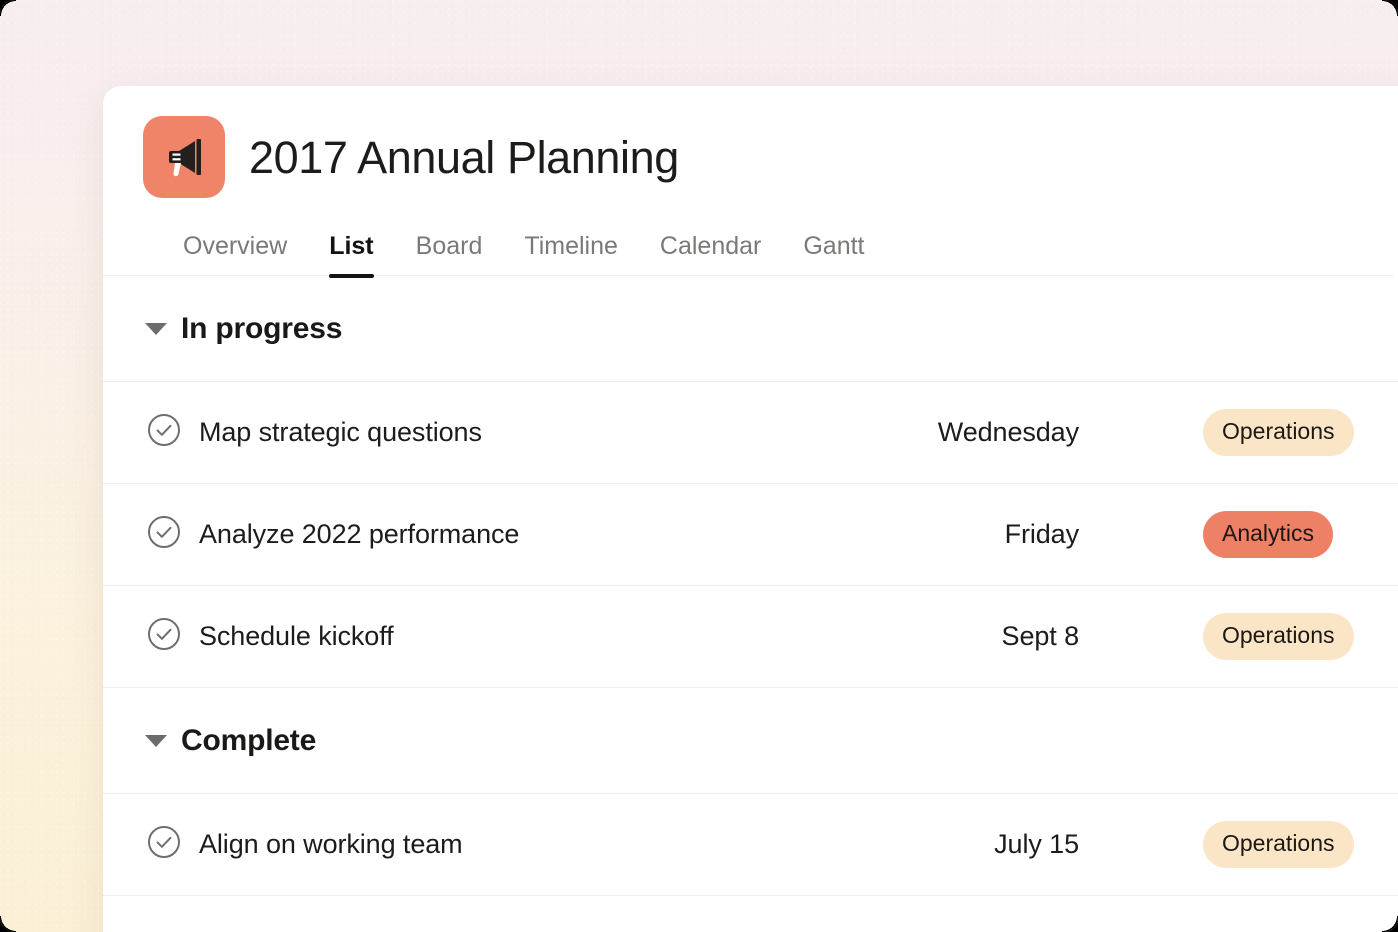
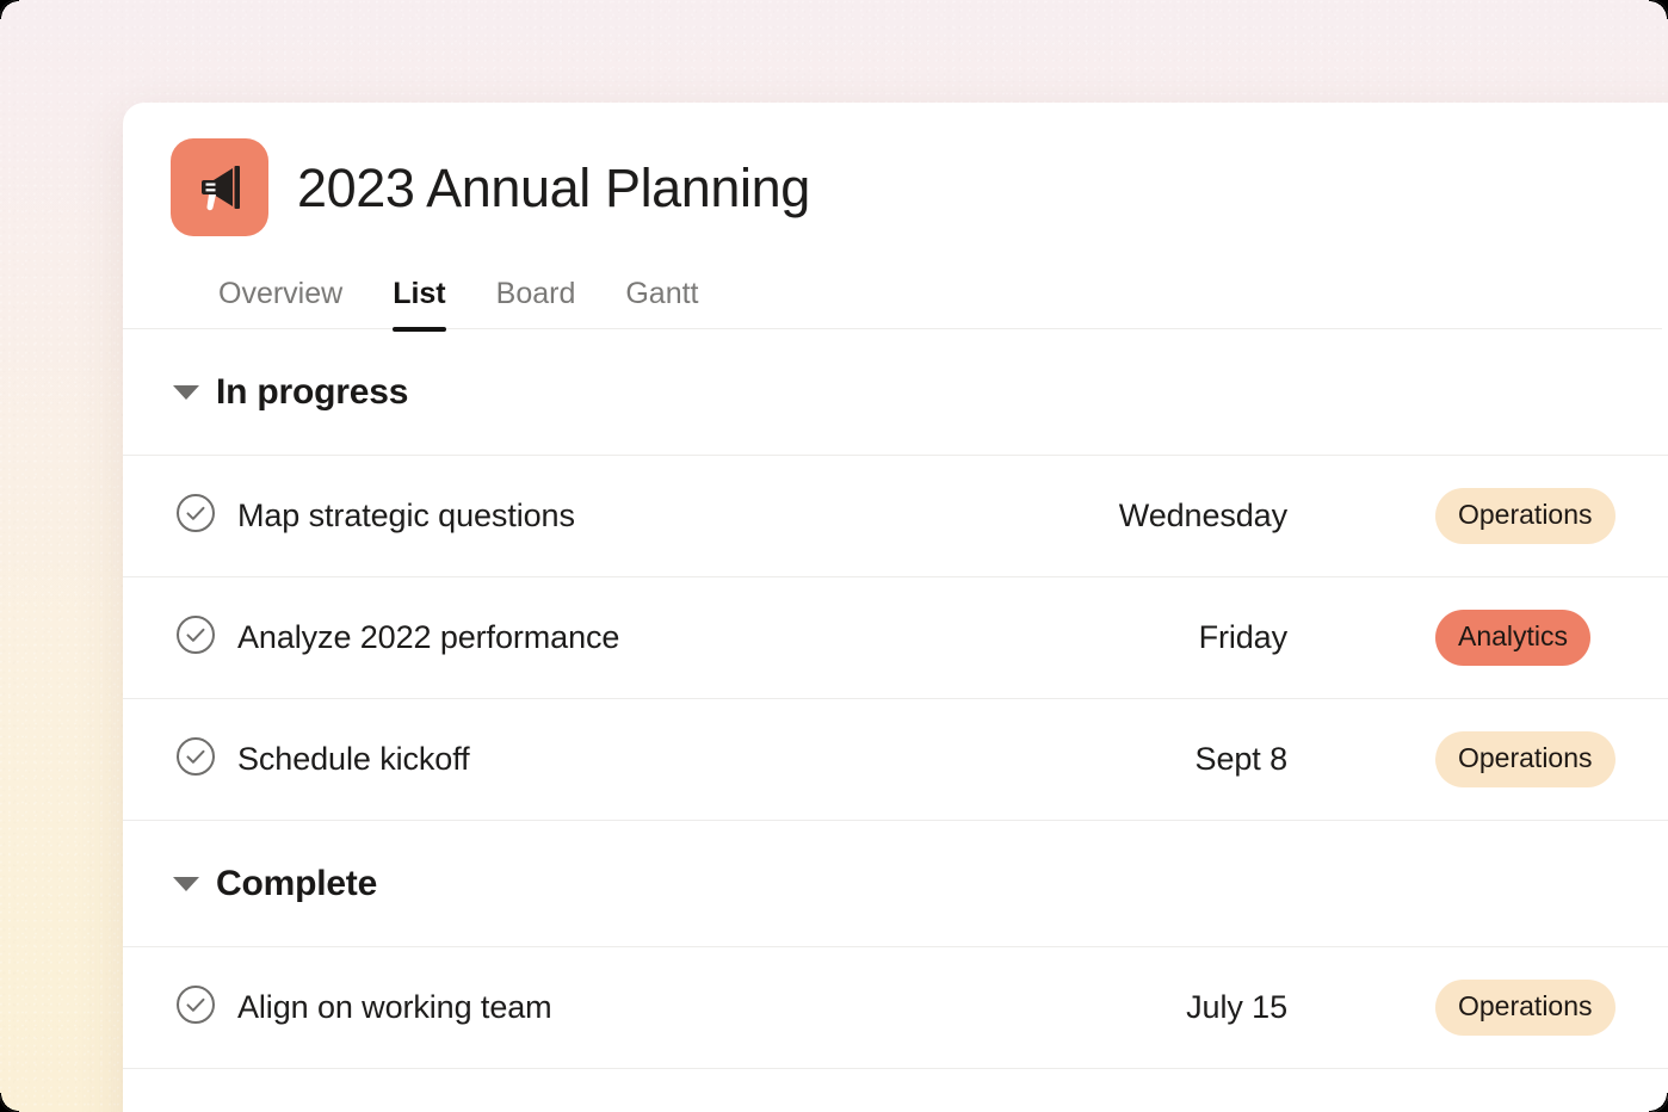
- 2017 Annual Planning
+ 2023 Annual Planning
  Overview
  List
  Board
- Timeline
- Calendar
  Gantt
  In progress
  Map strategic questions
  Wednesday
  Operations
  Analyze 2022 performance
  Friday
  Analytics
  Schedule kickoff
  Sept 8
  Operations
  Complete
  Align on working team
  July 15
  Operations
